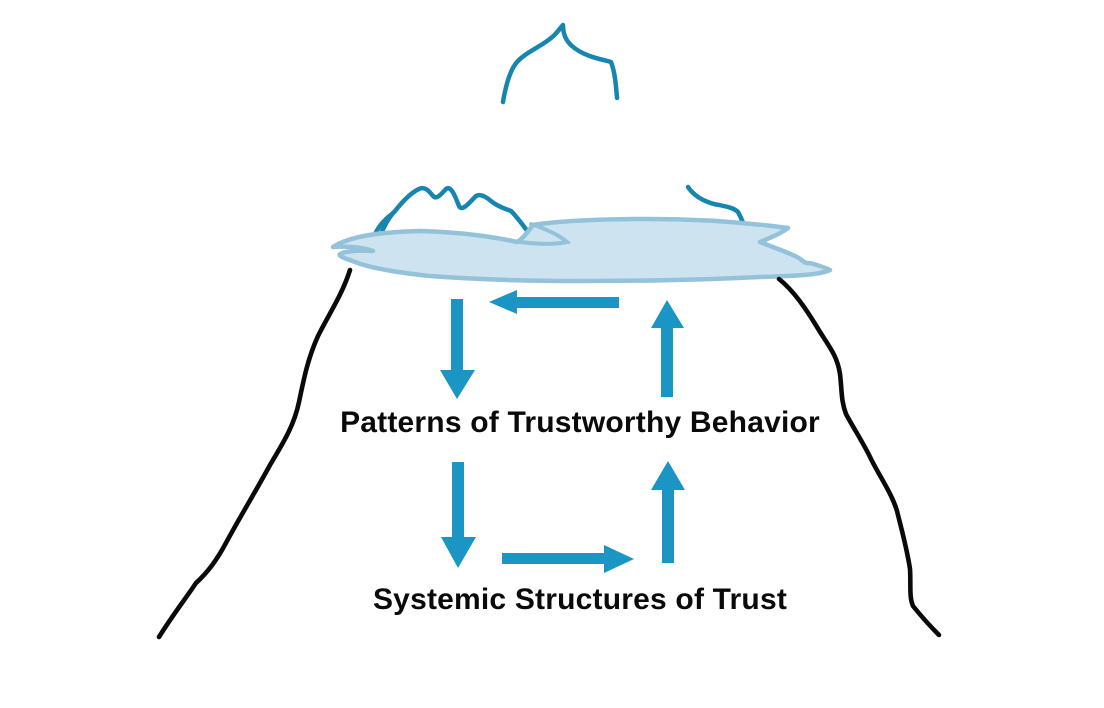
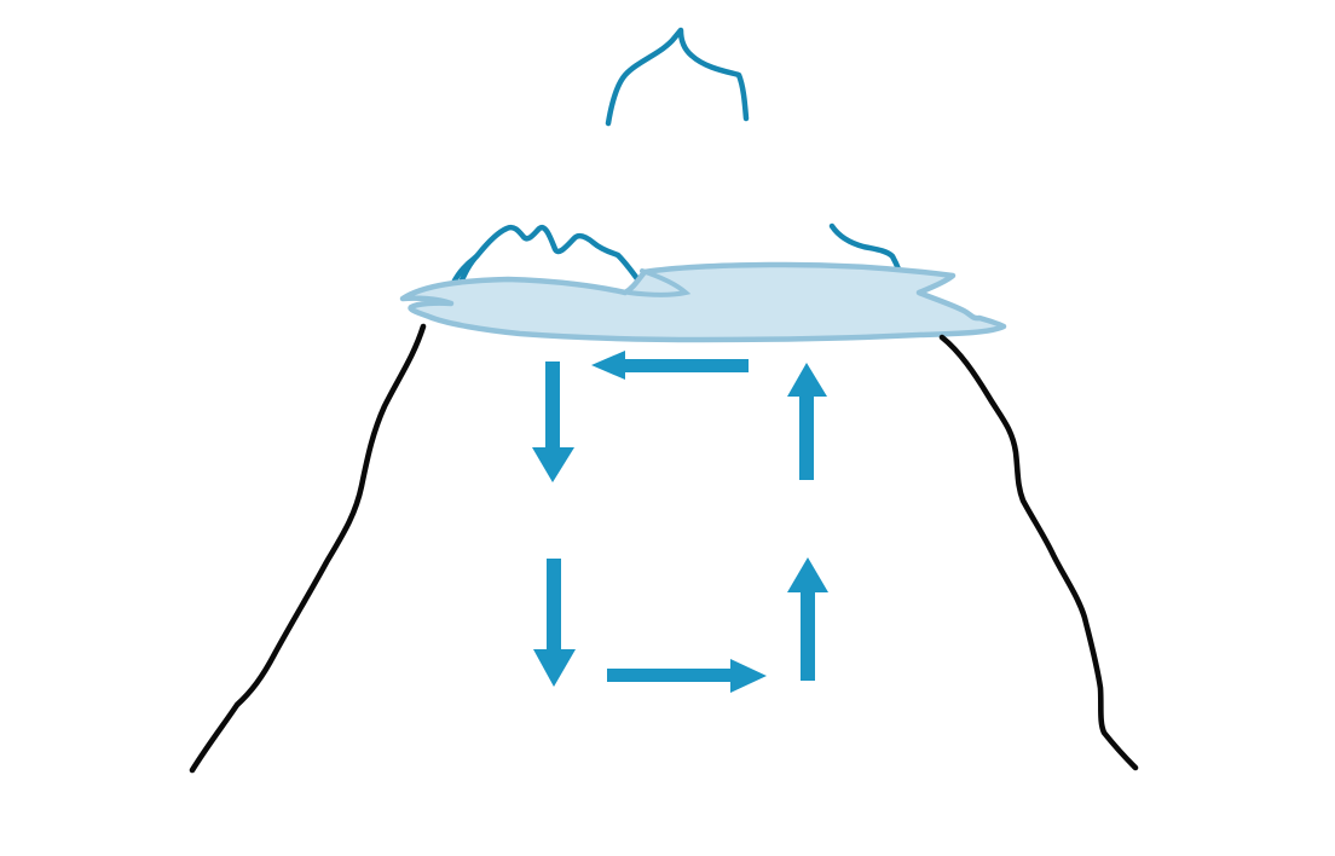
- Patterns of Trustworthy Behavior
- Systemic Structures of Trust
